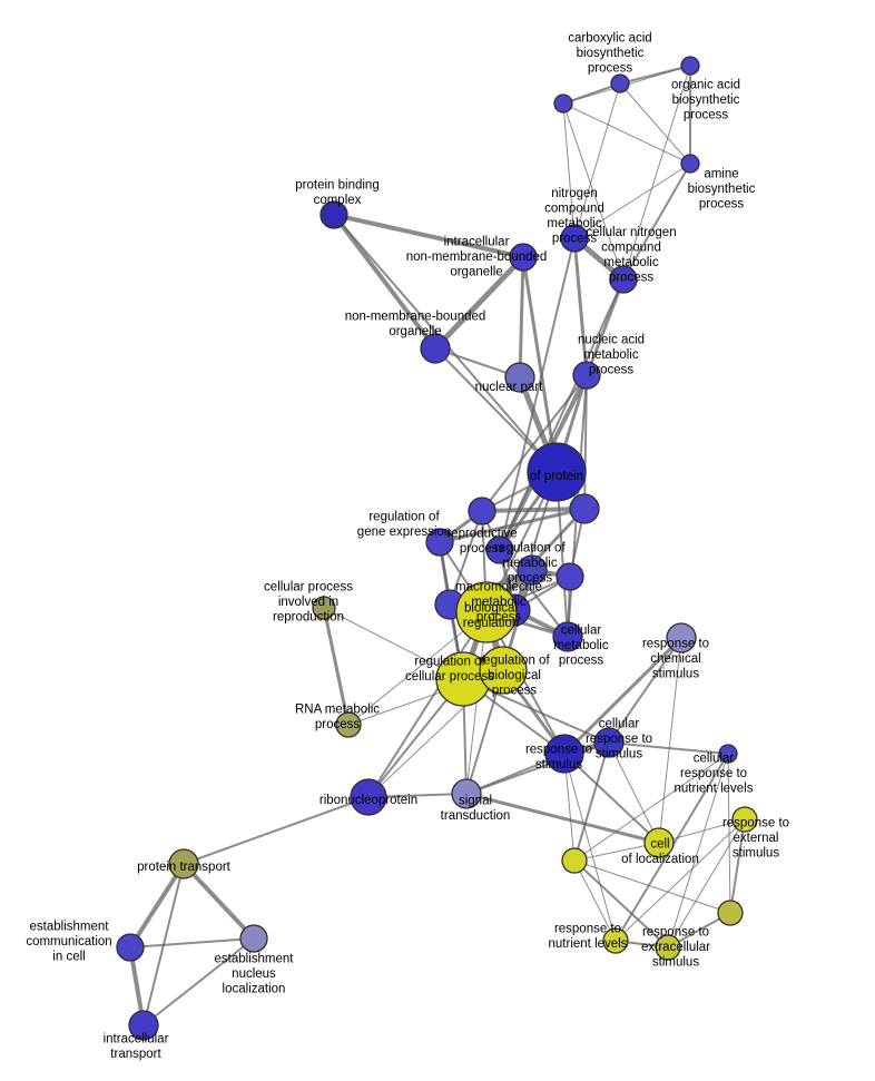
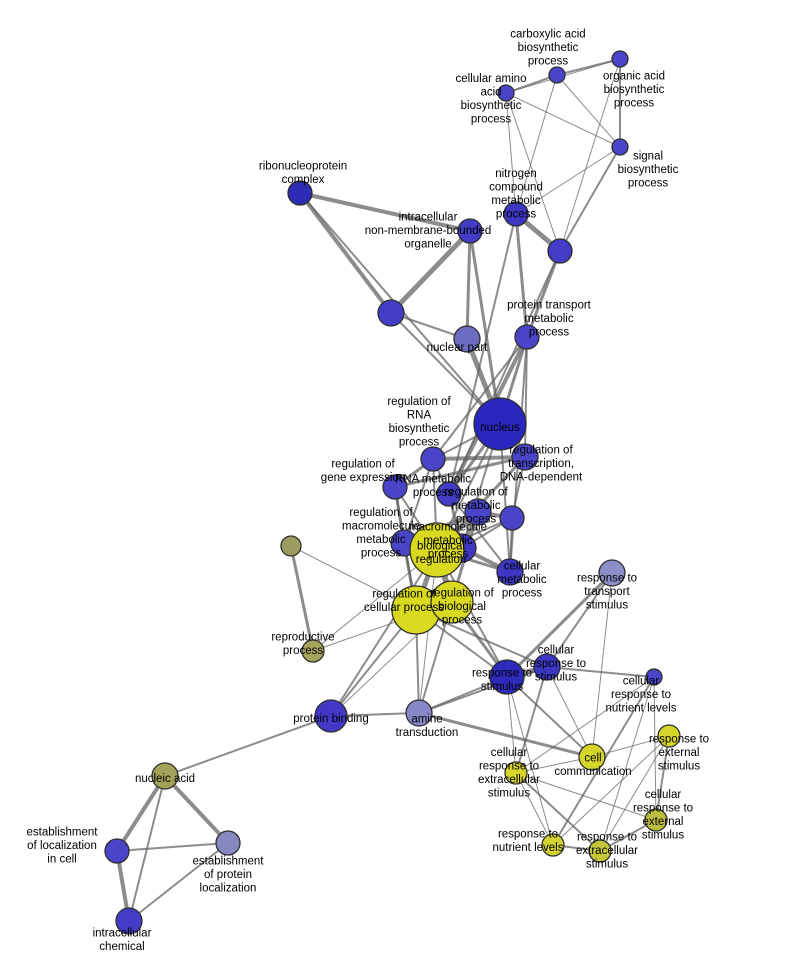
  carboxylic acid biosynthetic process
  organic acid biosynthetic process
+ cellular amino acid biosynthetic process
- amine biosynthetic process
+ signal biosynthetic process
  nitrogen compound metabolic process
- cellular nitrogen compound metabolic process
- protein binding complex
+ ribonucleoprotein complex
  intracellular non-membrane-bounded organelle
- non-membrane-bounded organelle
- nucleic acid metabolic process
+ protein transport metabolic process
  nuclear part
- of protein
+ nucleus
+ regulation of RNA biosynthetic process
+ regulation of transcription, DNA-dependent
  regulation of gene expression
- reproductive process
+ RNA metabolic process
+ regulation of macromolecule metabolic process
  regulation of metabolic process
  macromolecule metabolic process
  cellular metabolic process
  biological regulation
  regulation of cellular process
  regulation of biological process
- response to chemical stimulus
+ response to transport stimulus
  cellular response to stimulus
  response to stimulus
  cellular response to nutrient levels
  response to external stimulus
- cell of localization
+ cell communication
+ cellular response to extracellular stimulus
+ cellular response to external stimulus
  response to nutrient levels
  response to extracellular stimulus
- cellular process involved in reproduction
- RNA metabolic process
+ reproductive process
- ribonucleoprotein
+ protein binding
- signal transduction
+ amine transduction
- protein transport
+ nucleic acid
- establishment communication in cell
+ establishment of localization in cell
- establishment nucleus localization
+ establishment of protein localization
- intracellular transport
+ intracellular chemical
